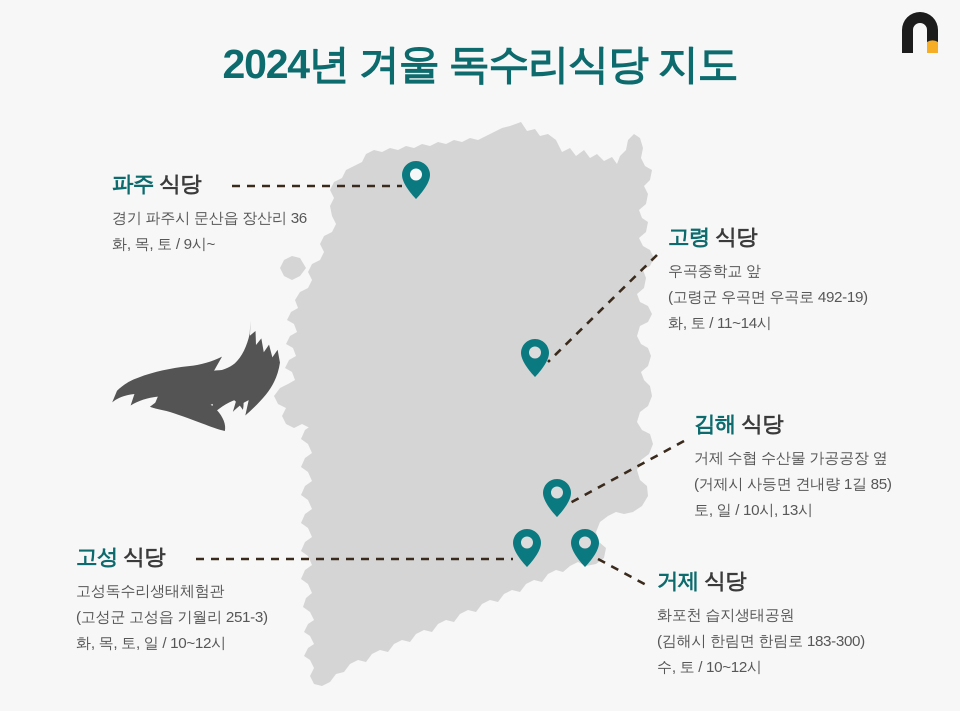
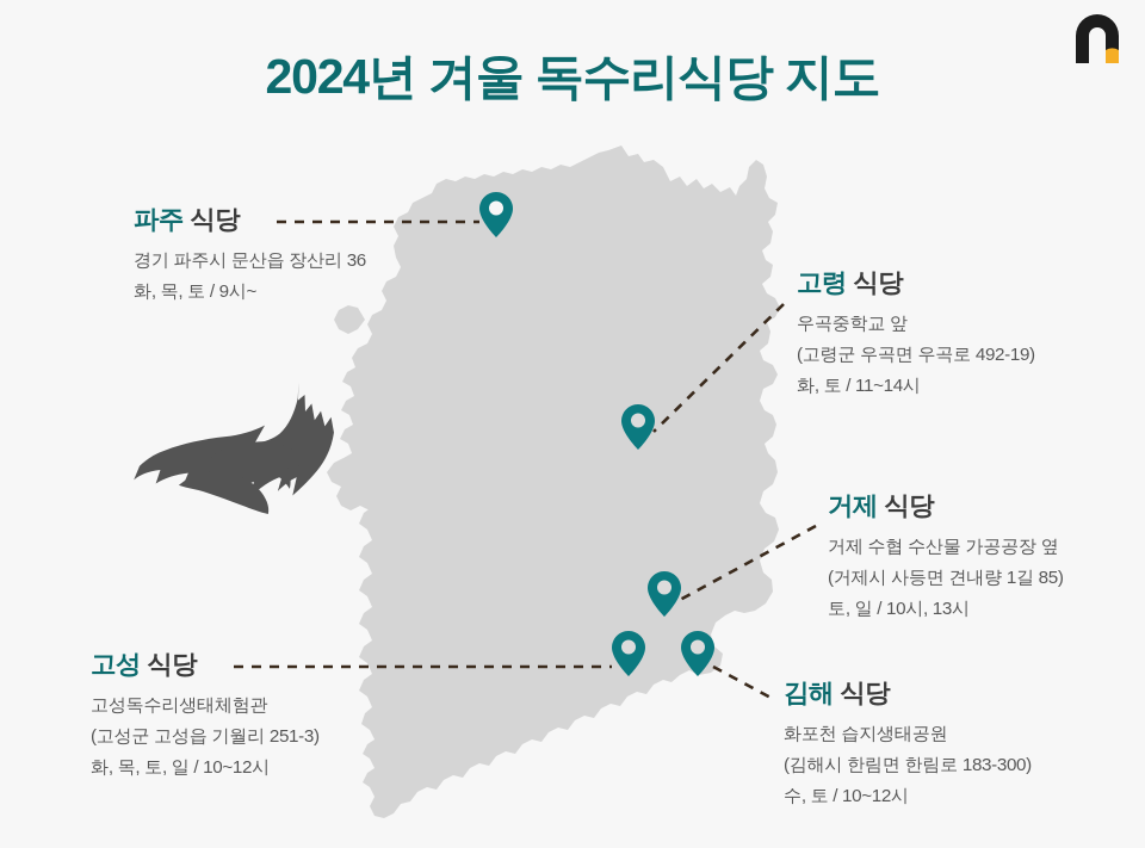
  2024년 겨울 독수리식당 지도
  파주 식당
  경기 파주시 문산읍 장산리 36
  화, 목, 토 / 9시~
  고령 식당
  우곡중학교 앞
  (고령군 우곡면 우곡로 492-19)
  화, 토 / 11~14시
- 김해 식당
+ 거제 식당
  거제 수협 수산물 가공공장 옆
  (거제시 사등면 견내량 1길 85)
  토, 일 / 10시, 13시
  고성 식당
  고성독수리생태체험관
  (고성군 고성읍 기월리 251-3)
  화, 목, 토, 일 / 10~12시
- 거제 식당
+ 김해 식당
  화포천 습지생태공원
  (김해시 한림면 한림로 183-300)
  수, 토 / 10~12시
